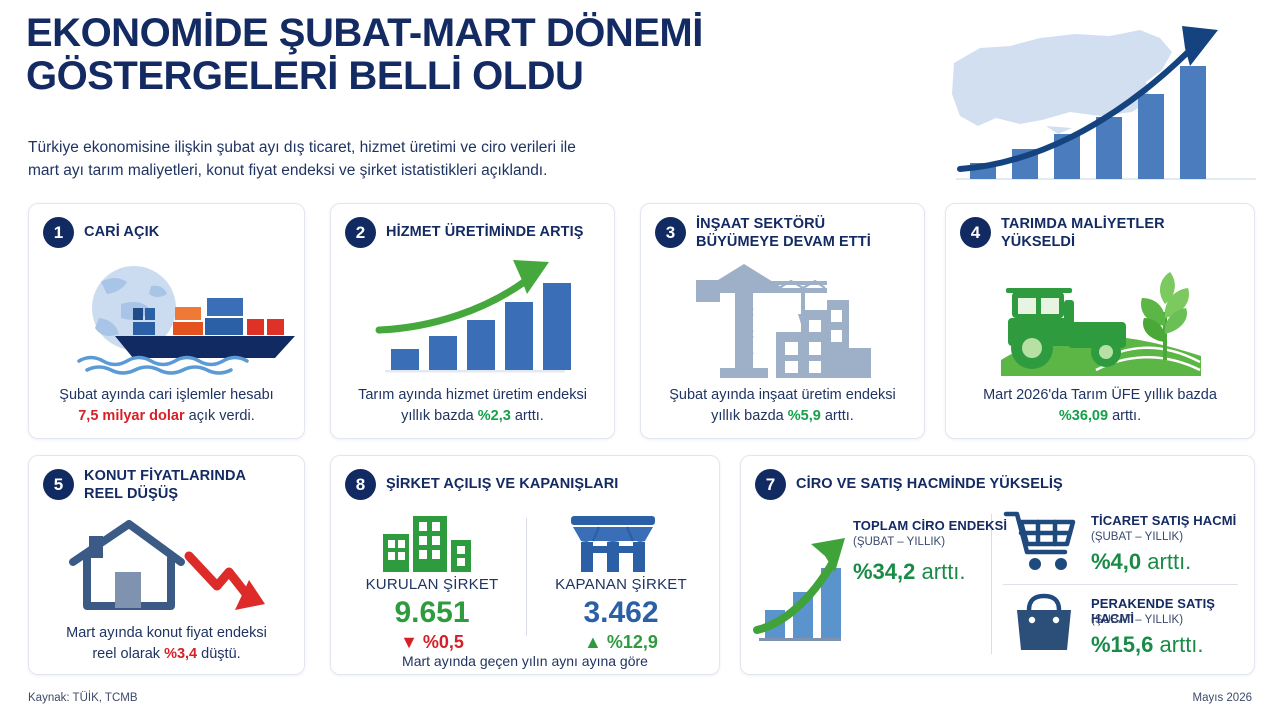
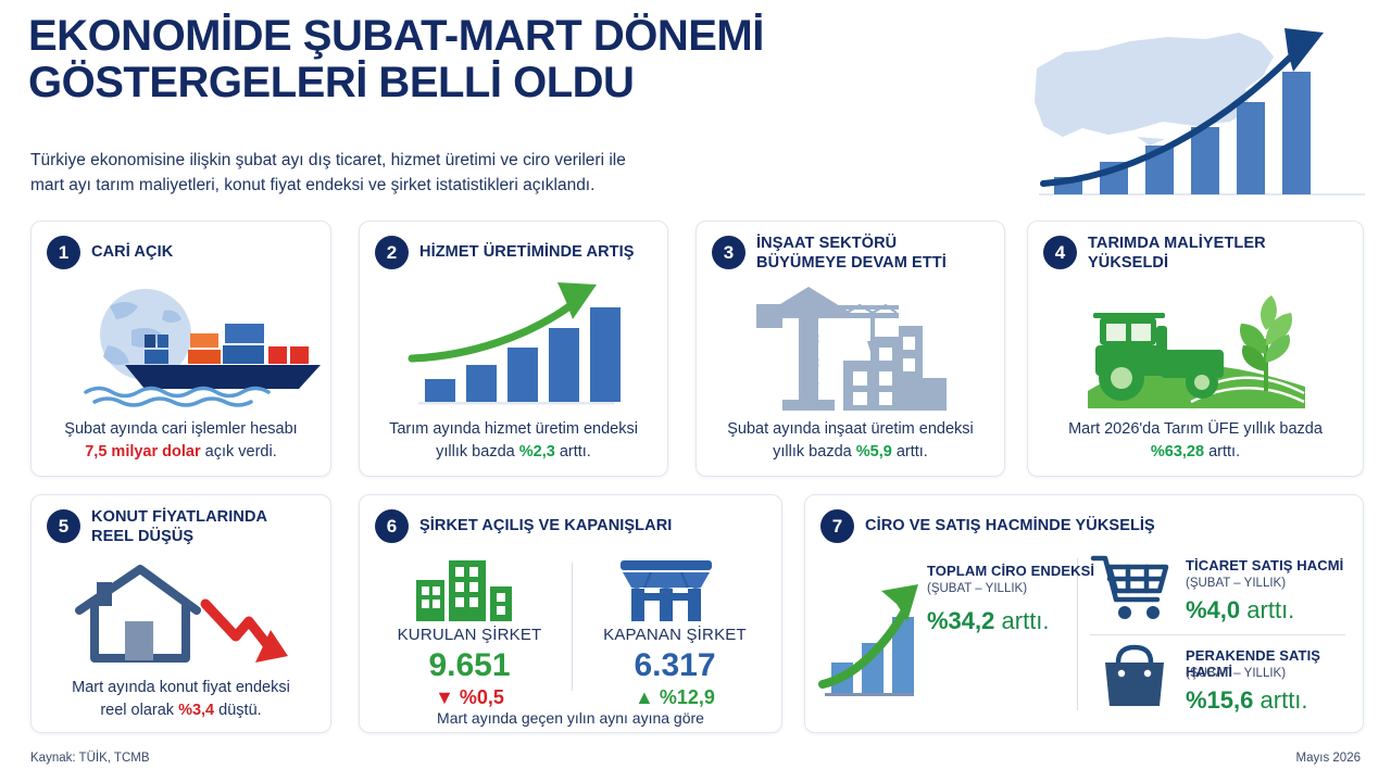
  EKONOMİDE ŞUBAT-MART DÖNEMİ
  GÖSTERGELERİ BELLİ OLDU
  Türkiye ekonomisine ilişkin şubat ayı dış ticaret, hizmet üretimi ve ciro verileri ile
  mart ayı tarım maliyetleri, konut fiyat endeksi ve şirket istatistikleri açıklandı.
  1
  CARİ AÇIK
  Şubat ayında cari işlemler hesabı
  7,5 milyar dolar açık verdi.
  2
  HİZMET ÜRETİMİNDE ARTIŞ
  Tarım ayında hizmet üretim endeksi
  yıllık bazda %2,3 arttı.
  3
  İNŞAAT SEKTÖRÜ
  BÜYÜMEYE DEVAM ETTİ
  Şubat ayında inşaat üretim endeksi
  yıllık bazda %5,9 arttı.
  4
  TARIMDA MALİYETLER
  YÜKSELDİ
  Mart 2026'da Tarım ÜFE yıllık bazda
- %36,09 arttı.
+ %63,28 arttı.
  5
  KONUT FİYATLARINDA
  REEL DÜŞÜŞ
  Mart ayında konut fiyat endeksi
  reel olarak %3,4 düştü.
- 8
+ 6
  ŞİRKET AÇILIŞ VE KAPANIŞLARI
  KURULAN ŞİRKET
  9.651
  ▼ %0,5
  KAPANAN ŞİRKET
- 3.462
+ 6.317
  ▲ %12,9
  Mart ayında geçen yılın aynı ayına göre
  7
  CİRO VE SATIŞ HACMİNDE YÜKSELİŞ
  TOPLAM CİRO ENDEKSİ
  (ŞUBAT – YILLIK)
  %34,2 arttı.
  TİCARET SATIŞ HACMİ
  (ŞUBAT – YILLIK)
  %4,0 arttı.
  PERAKENDE SATIŞ HACMİ
  (ŞUBAT – YILLIK)
  %15,6 arttı.
  Kaynak: TÜİK, TCMB
  Mayıs 2026
